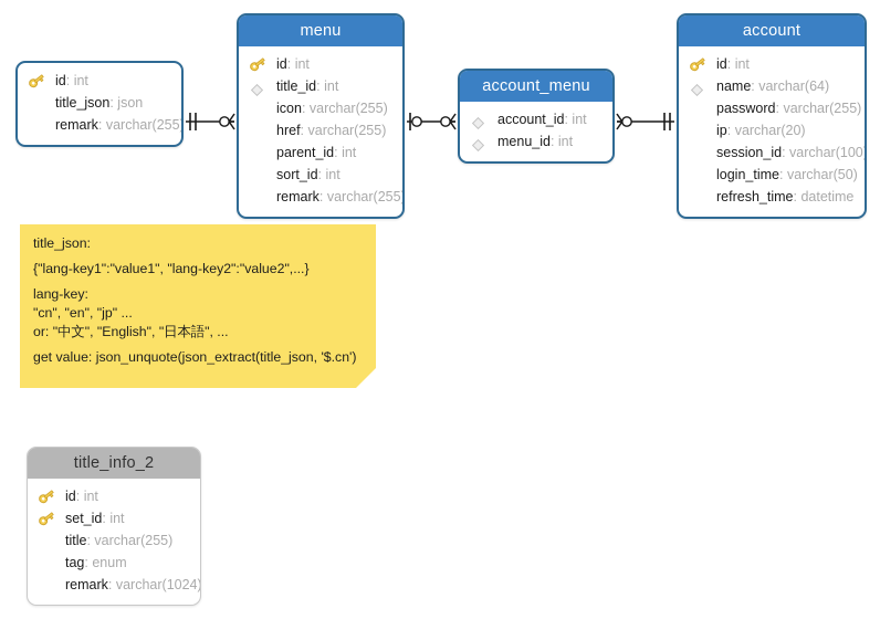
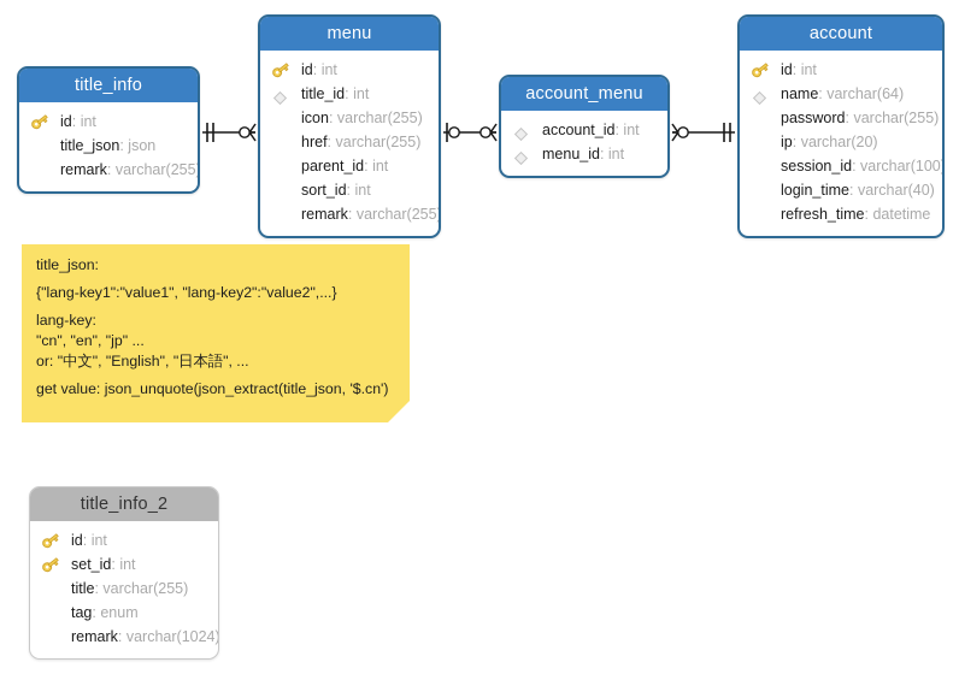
+ title_info
  id: int
  title_json: json
  remark: varchar(255
  menu
  id: int
  title_id: int
  icon: varchar(255)
  href: varchar(255)
  parent_id: int
  sort_id: int
  remark: varchar(255
  account_menu
  account_id: int
  menu_id: int
  account
  id: int
  name: varchar(64)
  password: varchar(255)
  ip: varchar(20)
  session_id: varchar(100
- login_time: varchar(50)
+ login_time: varchar(40)
  refresh_time: datetime
  title_info_2
  id: int
  set_id: int
  title: varchar(255)
  tag: enum
  remark: varchar(1024)
  title_json:
  {"lang-key1":"value1", "lang-key2":"value2",...}
  lang-key:
  "cn", "en", "jp" ...
  or: "中文", "English", "日本語", ...
  get value: json_unquote(json_extract(title_json, '$.cn')
